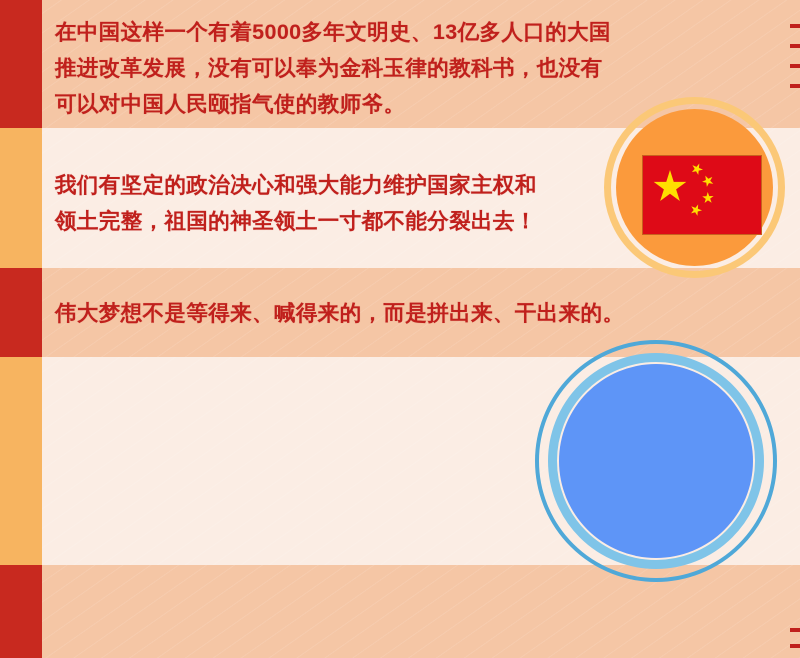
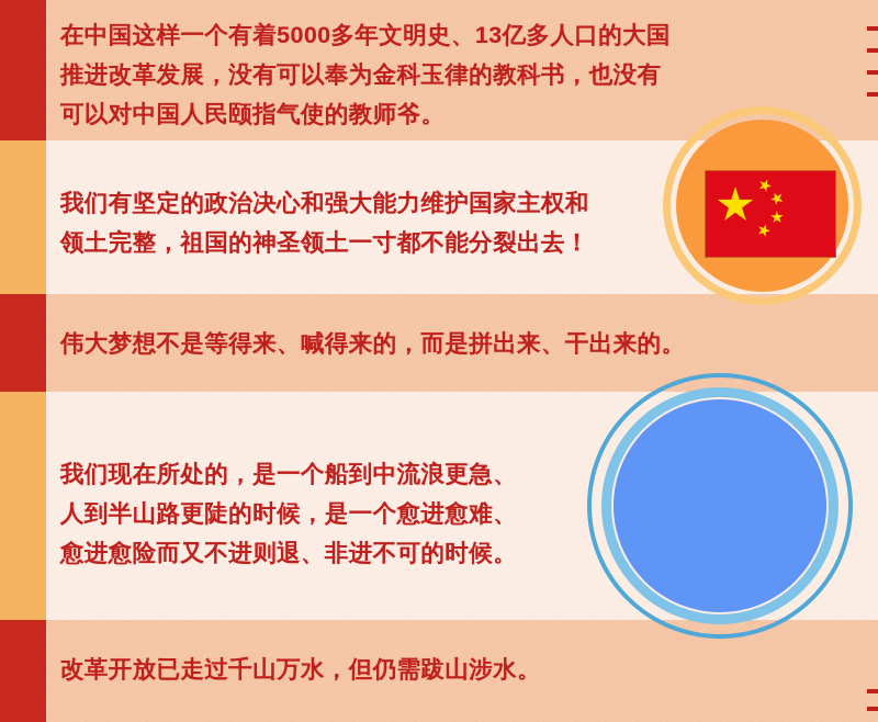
  在中国这样一个有着5000多年文明史、13亿多人口的大国
  推进改革发展，没有可以奉为金科玉律的教科书，也没有
  可以对中国人民颐指气使的教师爷。
  我们有坚定的政治决心和强大能力维护国家主权和
  领土完整，祖国的神圣领土一寸都不能分裂出去！
  伟大梦想不是等得来、喊得来的，而是拼出来、干出来的。
+ 我们现在所处的，是一个船到中流浪更急、
+ 人到半山路更陡的时候，是一个愈进愈难、
+ 愈进愈险而又不进则退、非进不可的时候。
+ 改革开放已走过千山万水，但仍需跋山涉水。
